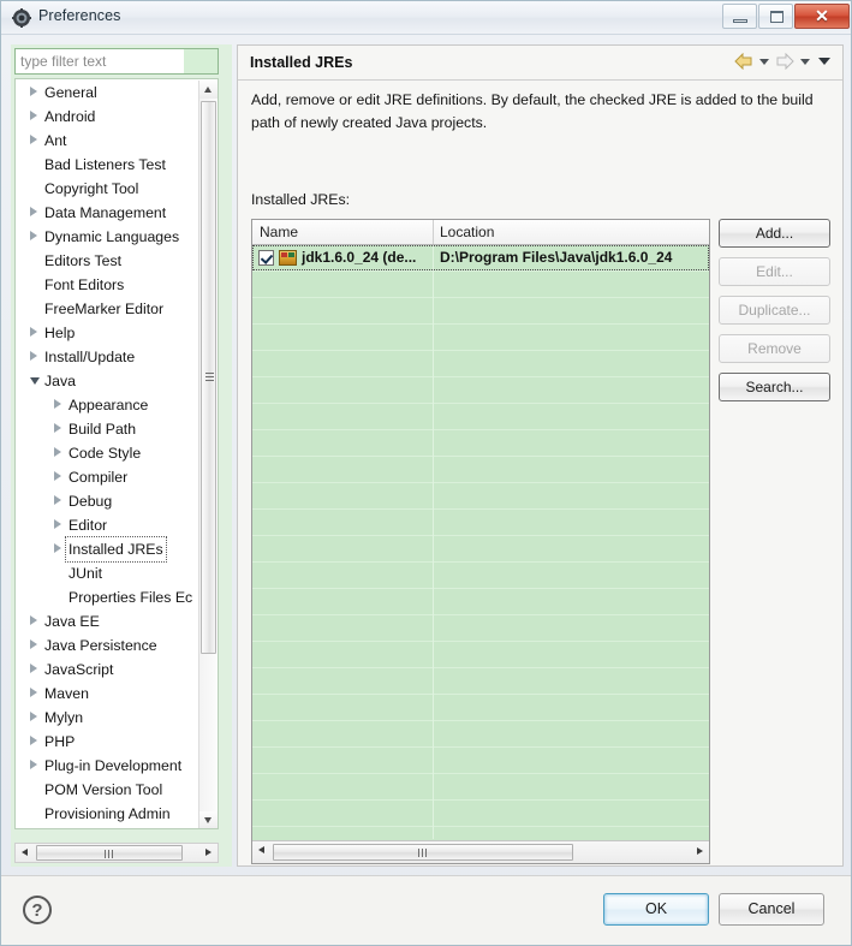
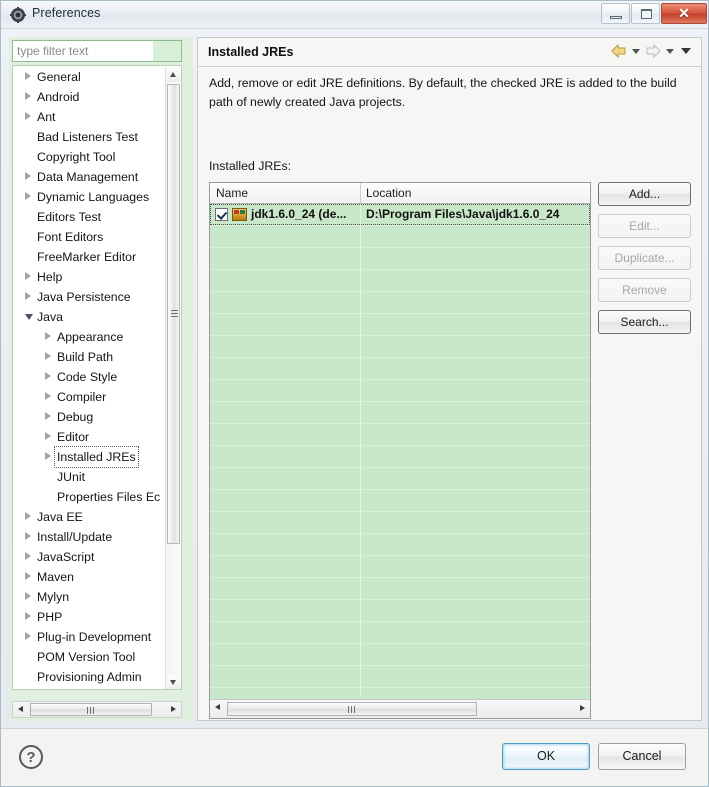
  Preferences
  ✕
  type filter text
  General
  Android
  Ant
  Bad Listeners Test
  Copyright Tool
  Data Management
  Dynamic Languages
  Editors Test
  Font Editors
  FreeMarker Editor
  Help
- Install/Update
+ Java Persistence
  Java
  Appearance
  Build Path
  Code Style
  Compiler
  Debug
  Editor
  Installed JREs
  JUnit
  Properties Files Ec
  Java EE
- Java Persistence
+ Install/Update
  JavaScript
  Maven
  Mylyn
  PHP
  Plug-in Development
  POM Version Tool
  Provisioning Admin
  Installed JREs
  Add, remove or edit JRE definitions. By default, the checked JRE is added to the build path of newly created Java projects.
  Installed JREs:
  Name
  Location
  jdk1.6.0_24 (de...
  D:\Program Files\Java\jdk1.6.0_24
  Add...
  Edit...
  Duplicate...
  Remove
  Search...
  ?
  OK
  Cancel
